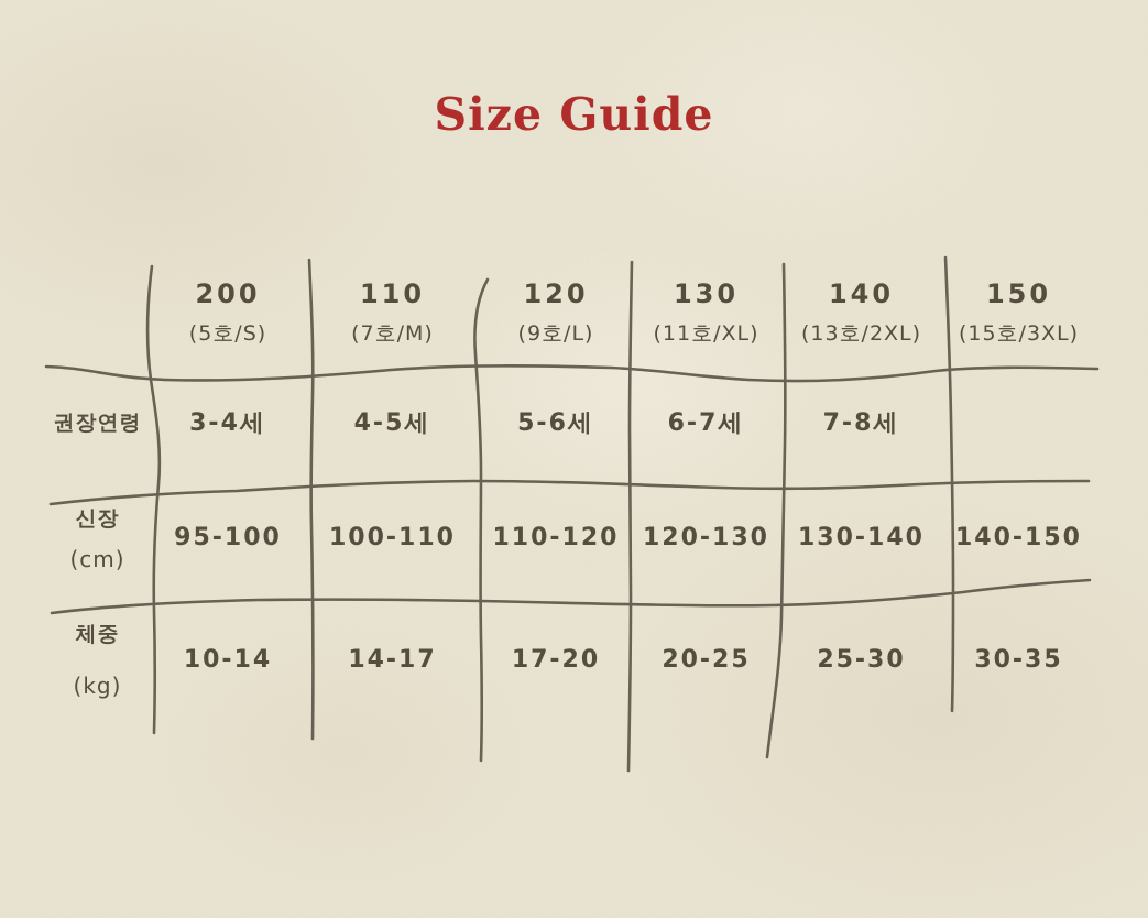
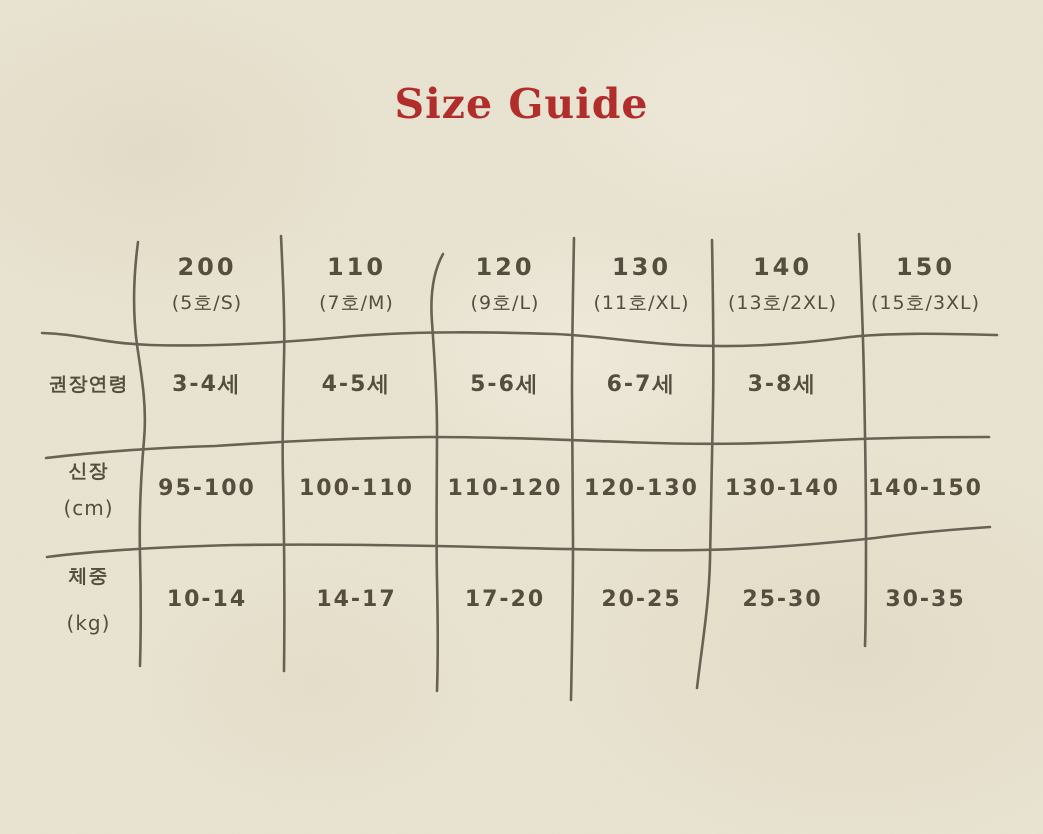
  200
  (5호/S)
  110
  (7호/M)
  120
  (9호/L)
  130
  (11호/XL)
  140
  (13호/2XL)
  150
  (15호/3XL)
  권장연령
  3-4세
  4-5세
  5-6세
  6-7세
- 7-8세
+ 3-8세
  신장
  (cm)
  95-100
  100-110
  110-120
  120-130
  130-140
  140-150
  체중
  (kg)
  10-14
  14-17
  17-20
  20-25
  25-30
  30-35
